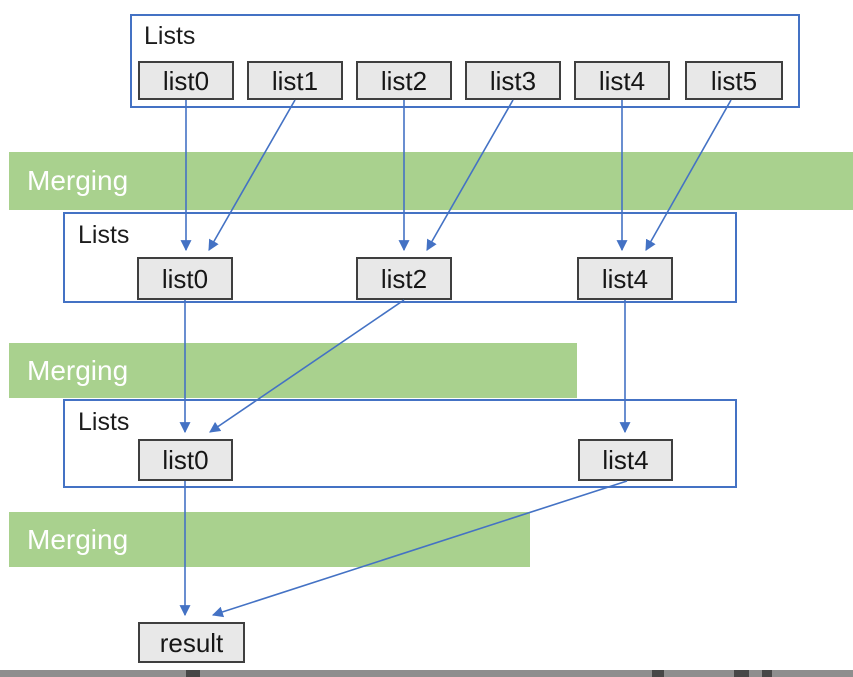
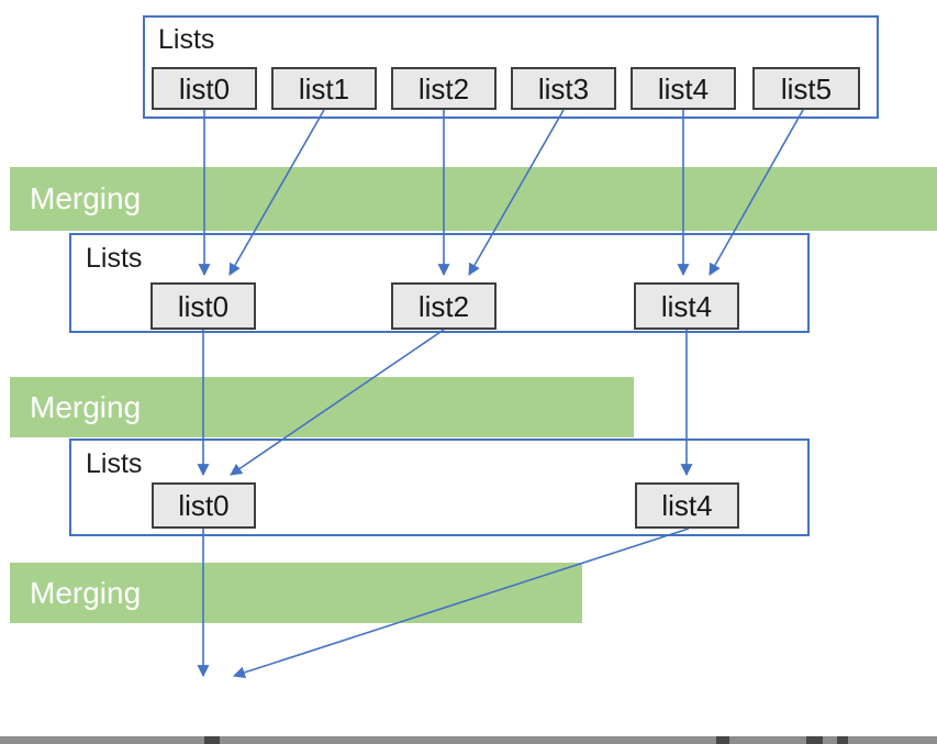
  Lists
  list0
  list1
  list2
  list3
  list4
  list5
  Merging
  Lists
  list0
  list2
  list4
  Merging
  Lists
  list0
  list4
  Merging
- result
